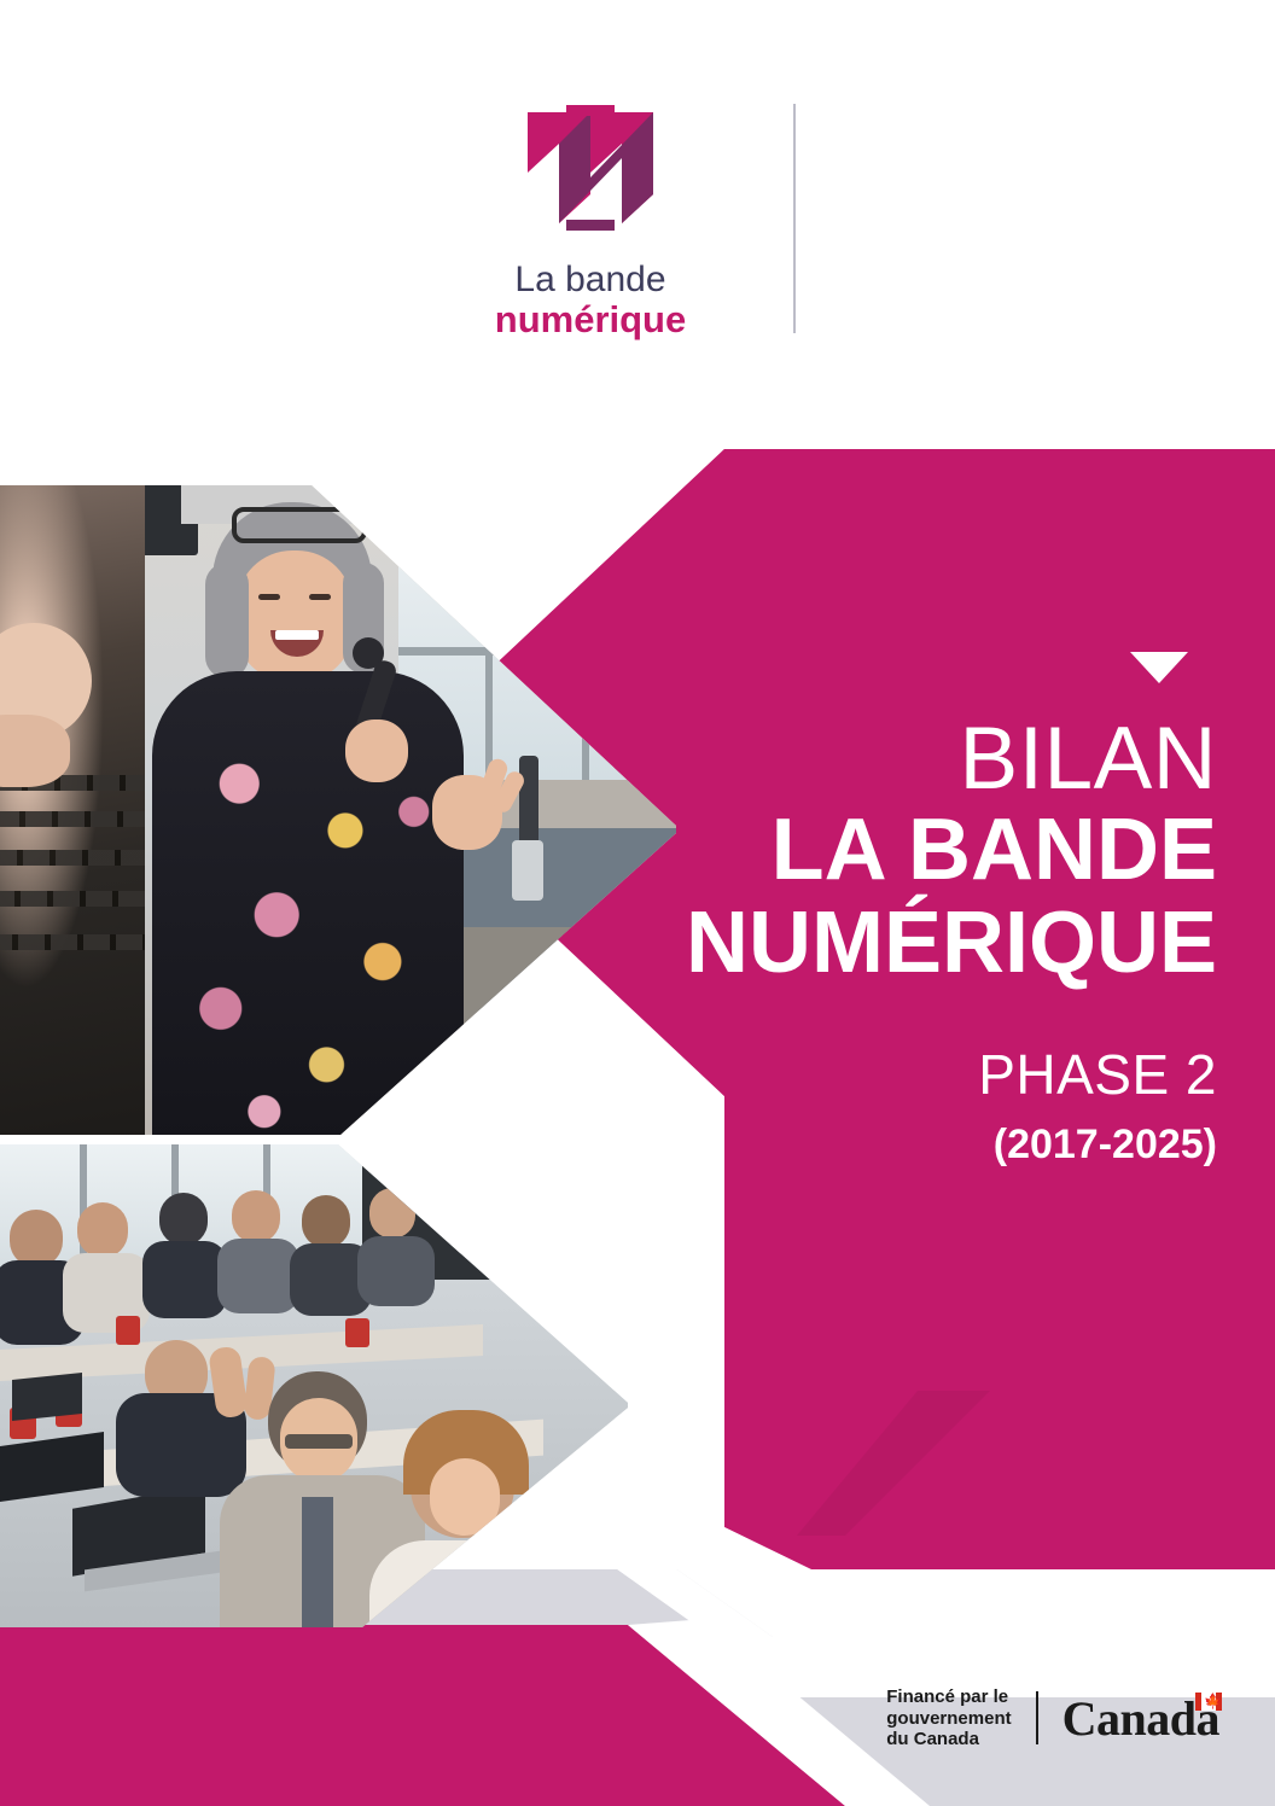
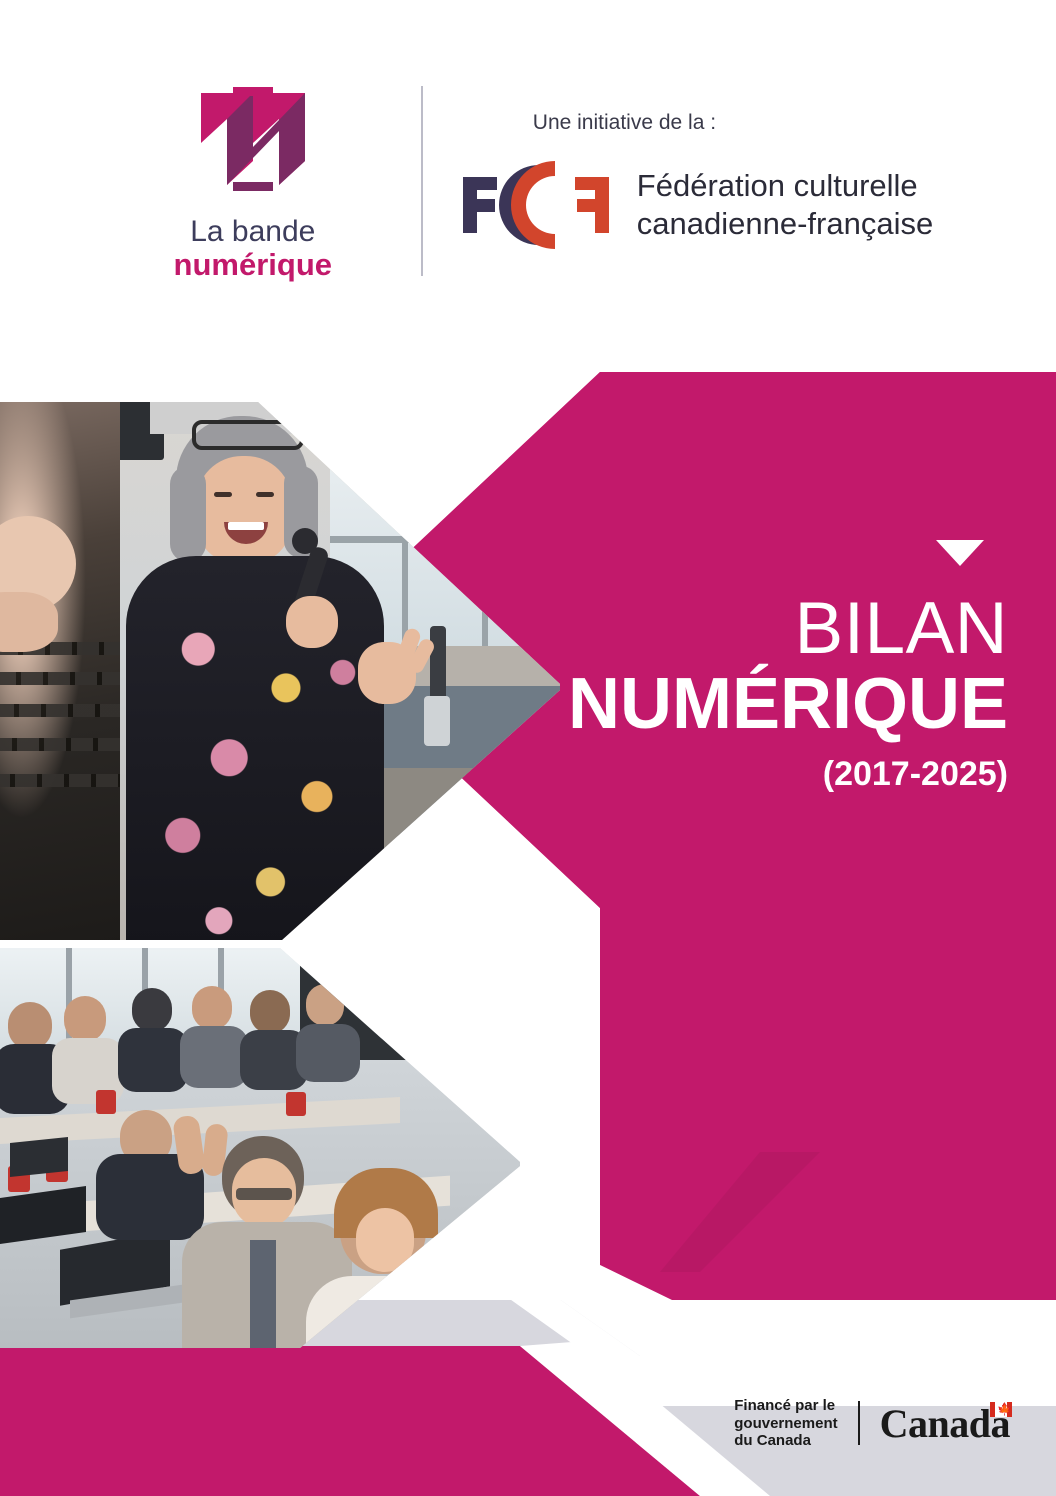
  La bande
  numérique
+ Une initiative de la :
+ Fédération culturelle
+ canadienne-française
  BILAN
- LA BANDE
  NUMÉRIQUE
- PHASE 2
  (2017-2025)
  Financé par le
  gouvernement
  du Canada
  Canada
  🍁
